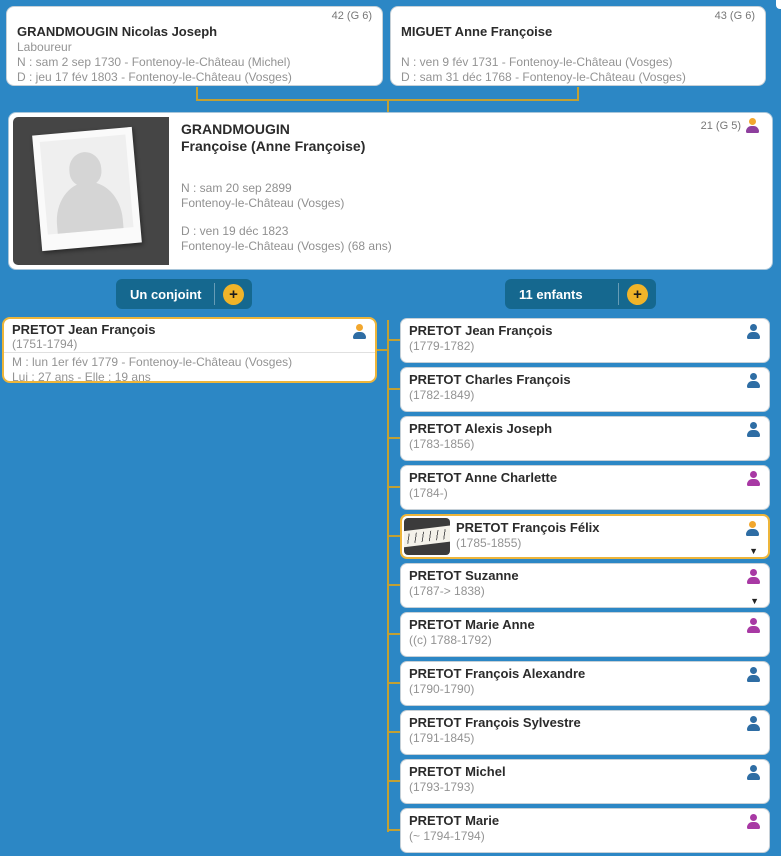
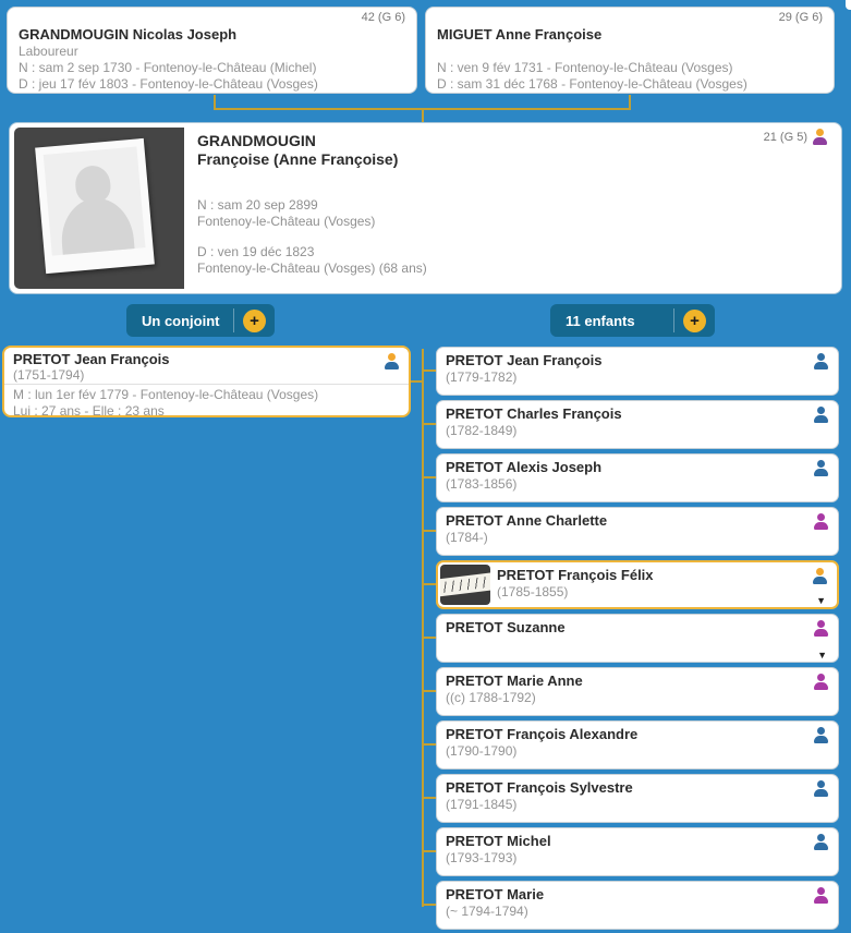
  42 (G 6)
  GRANDMOUGIN Nicolas Joseph
  Laboureur
  N : sam 2 sep 1730 - Fontenoy-le-Château (Michel)
  D : jeu 17 fév 1803 - Fontenoy-le-Château (Vosges)
- 43 (G 6)
+ 29 (G 6)
  MIGUET Anne Françoise
  N : ven 9 fév 1731 - Fontenoy-le-Château (Vosges)
  D : sam 31 déc 1768 - Fontenoy-le-Château (Vosges)
  21 (G 5)
  GRANDMOUGIN
  Françoise (Anne Françoise)
  N : sam 20 sep 2899
  Fontenoy-le-Château (Vosges)
  D : ven 19 déc 1823
  Fontenoy-le-Château (Vosges) (68 ans)
  Un conjoint
  +
  11 enfants
  +
  PRETOT Jean François
  (1751-1794)
  M : lun 1er fév 1779 - Fontenoy-le-Château (Vosges)
- Lui : 27 ans - Elle : 19 ans
+ Lui : 27 ans - Elle : 23 ans
  PRETOT Jean François
  (1779-1782)
  PRETOT Charles François
  (1782-1849)
  PRETOT Alexis Joseph
  (1783-1856)
  PRETOT Anne Charlette
  (1784-)
  PRETOT François Félix
  (1785-1855)
  ▼
  PRETOT Suzanne
- (1787-> 1838)
  ▼
  PRETOT Marie Anne
  ((c) 1788-1792)
  PRETOT François Alexandre
  (1790-1790)
  PRETOT François Sylvestre
  (1791-1845)
  PRETOT Michel
  (1793-1793)
  PRETOT Marie
  (~ 1794-1794)
